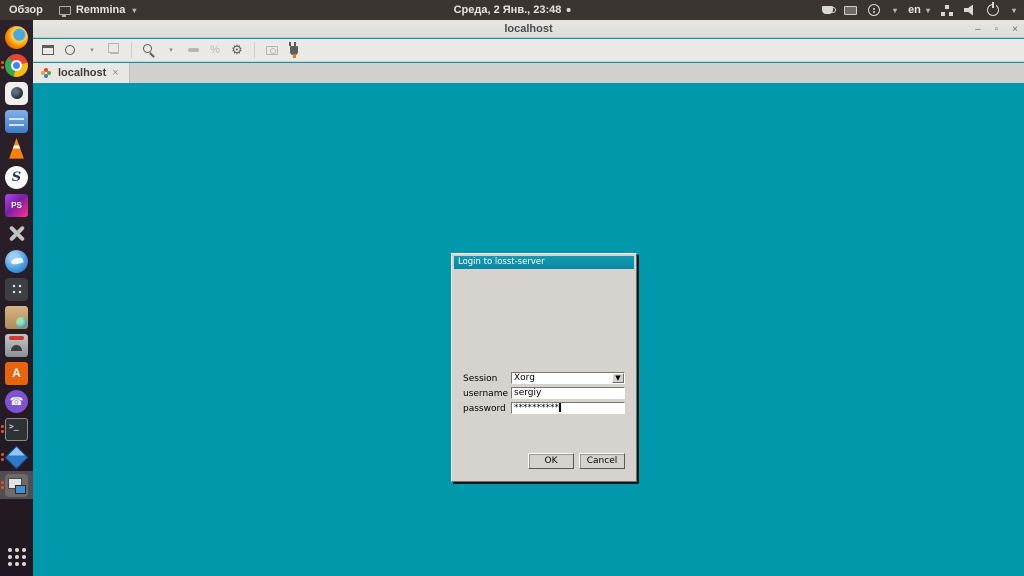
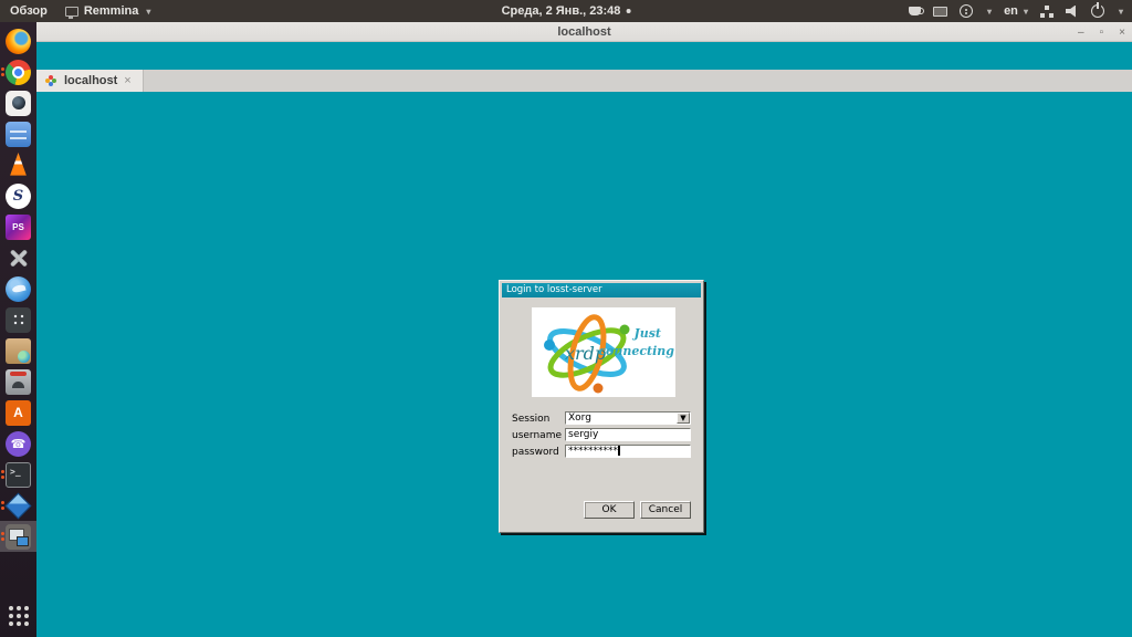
  Обзор
  Remmina
  ▾
  Среда, 2 Янв., 23:48
  ▾
  en ▾
  ▾
  S
  PS
  A
  ☎
  >_
  localhost
  –
  ▫
  ×
- %
- ⚙
  localhost
  ×
  Login to losst-server
+ xrdp
+ Just
+ connecting
  Session
  Xorg
  ▼
  username
  sergiy
  password
  **********
  OK
  Cancel
